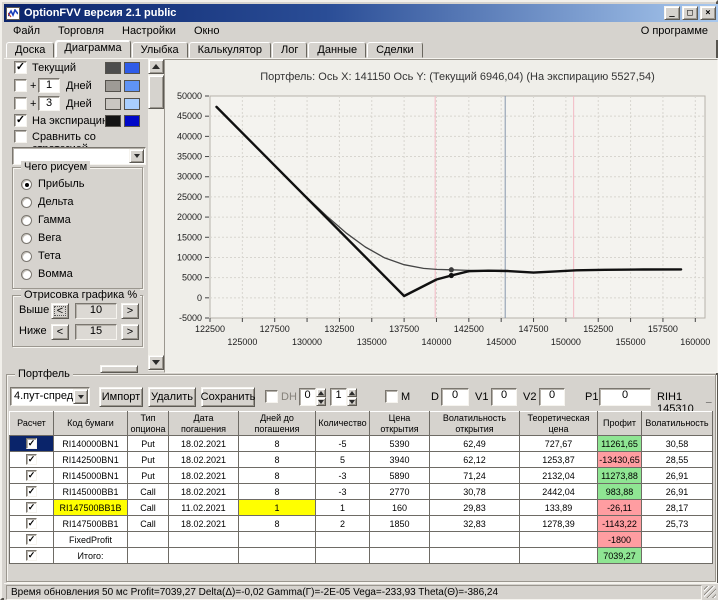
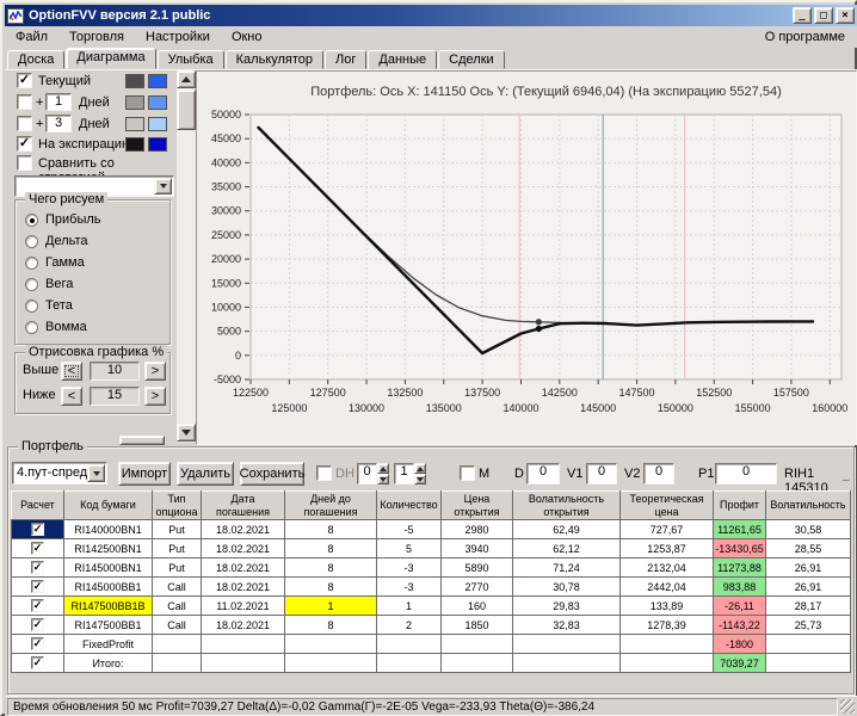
  OptionFVV версия 2.1 public
  _
  □
  ×
  Файл
  Торговля
  Настройки
  Окно
  О программе
  Доска
  Диаграмма
  Улыбка
  Калькулятор
  Лог
  Данные
  Сделки
  ✓
  Текущий
  +
  1
  Дней
  +
  3
  Дней
  ✓
  На экспираци
  Чего рисуем
  Прибыль
  Дельта
  Гамма
  Вега
  Тета
  Вомма
  Отрисовка графика %
  Выше
  <
  10
  >
  Ниже
  <
  15
  >
  50000
  45000
  40000
  35000
  30000
  25000
  20000
  15000
  10000
  5000
  0
  -5000
  122500
  127500
  132500
  137500
  142500
  147500
  152500
  157500
  125000
  130000
  135000
  140000
  145000
  150000
  155000
  160000
  Портфель: Ось X: 141150 Ось Y: (Текущий 6946,04) (На экспирацию 5527,54)
  Портфель
  4.пут-спред
  Импорт
  Удалить
  Сохранить
  DH
  0
  1
  M
  D
  0
  V1
  0
  V2
  0
  P1
  0
  RIH1 145310
  _
  Расчет	Код бумаги	Тип опциона	Дата погашения	Дней до погашения	Количество	Цена открытия	Волатильность открытия	Теоретическая цена	Профит	Волатильность
- ✓	RI140000BN1	Put	18.02.2021	8	-5	5390	62,49	727,67	11261,65	30,58
+ ✓	RI140000BN1	Put	18.02.2021	8	-5	2980	62,49	727,67	11261,65	30,58
  ✓	RI142500BN1	Put	18.02.2021	8	5	3940	62,12	1253,87	-13430,65	28,55
  ✓	RI145000BN1	Put	18.02.2021	8	-3	5890	71,24	2132,04	11273,88	26,91
  ✓	RI145000BB1	Call	18.02.2021	8	-3	2770	30,78	2442,04	983,88	26,91
  ✓	RI147500BB1B	Call	11.02.2021	1	1	160	29,83	133,89	-26,11	28,17
  ✓	RI147500BB1	Call	18.02.2021	8	2	1850	32,83	1278,39	-1143,22	25,73
  ✓	FixedProfit								-1800
  ✓	Итого:								7039,27
  Время обновления 50 мс Profit=7039,27 Delta(Δ)=-0,02 Gamma(Γ)=-2E-05 Vega=-233,93 Theta(Θ)=-386,24
